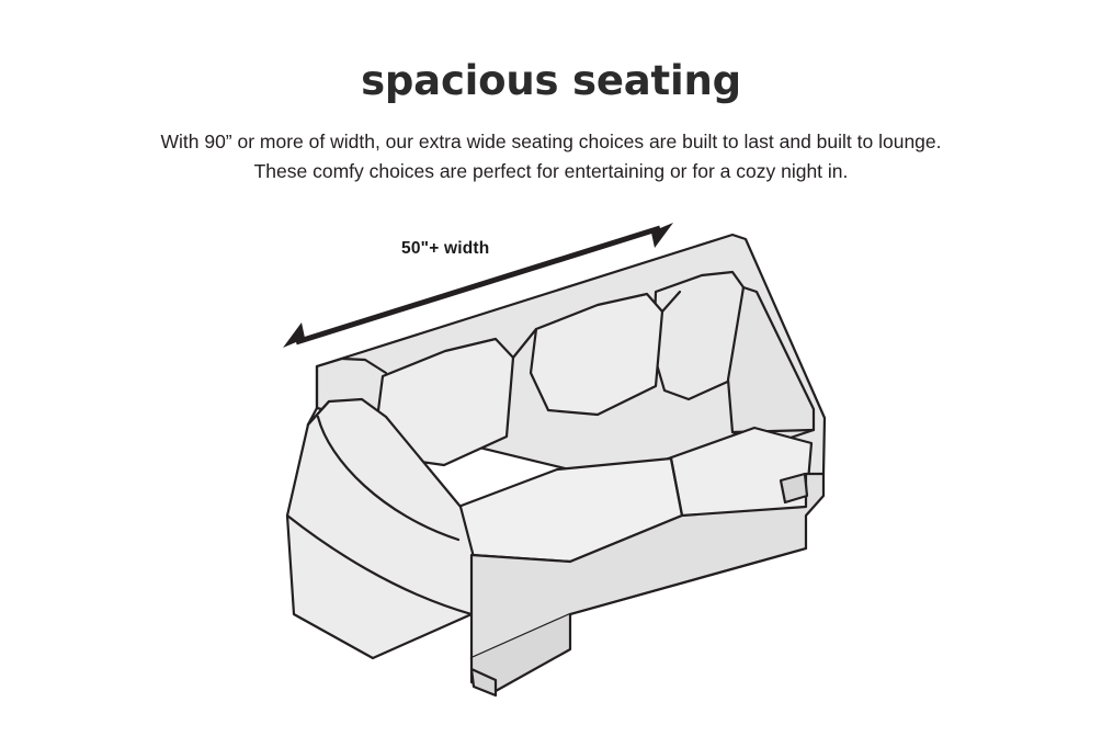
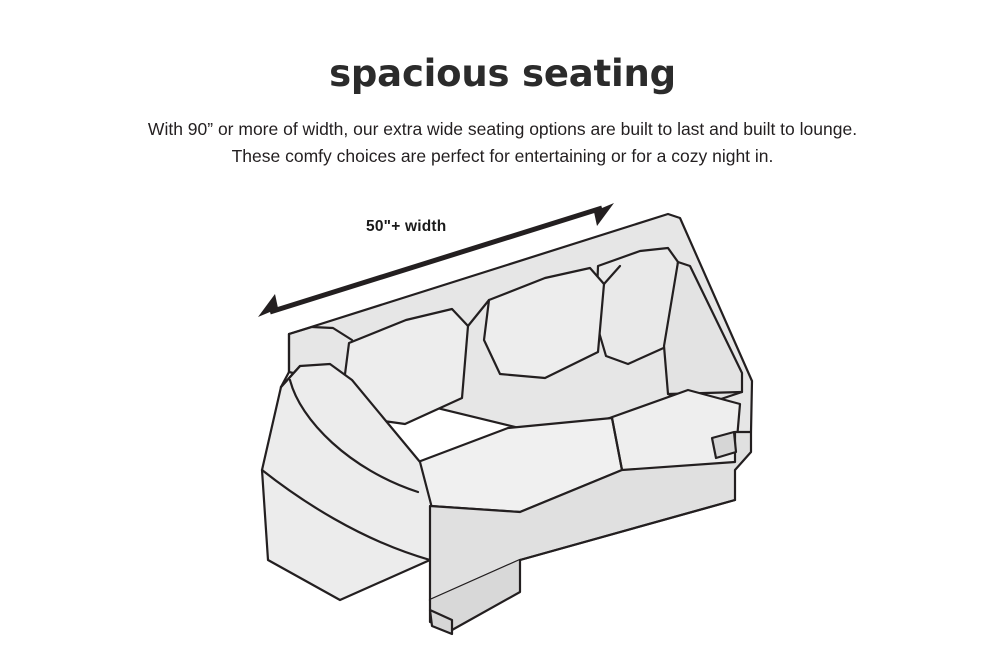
  spacious seating
- With 90” or more of width, our extra wide seating choices are built to last and built to lounge.
+ With 90” or more of width, our extra wide seating options are built to last and built to lounge.
  These comfy choices are perfect for entertaining or for a cozy night in.
  50"+ width
